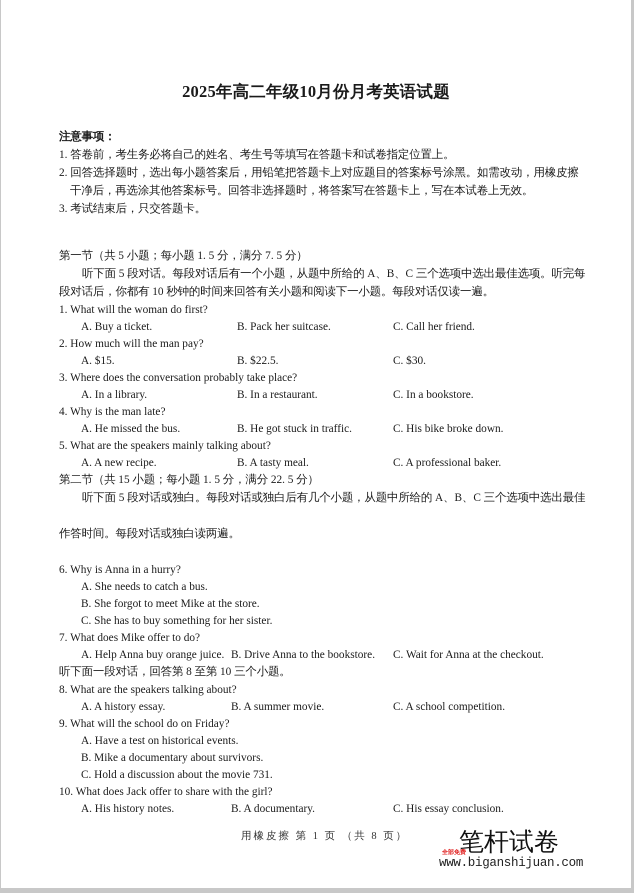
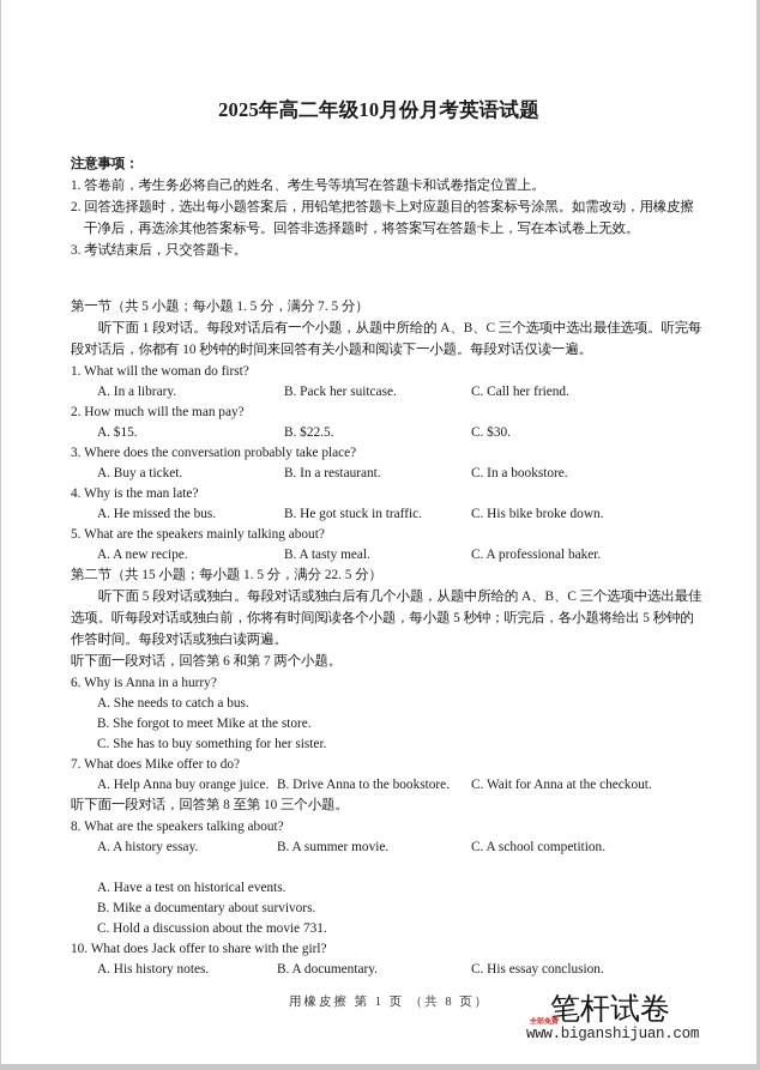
  2025年高二年级10月份月考英语试题
  注意事项：
  1. 答卷前，考生务必将自己的姓名、考生号等填写在答题卡和试卷指定位置上。
  2. 回答选择题时，选出每小题答案后，用铅笔把答题卡上对应题目的答案标号涂黑。如需改动，用橡皮擦
  干净后，再选涂其他答案标号。回答非选择题时，将答案写在答题卡上，写在本试卷上无效。
  3. 考试结束后，只交答题卡。
  第一节（共 5 小题；每小题 1. 5 分，满分 7. 5 分）
- 听下面 5 段对话。每段对话后有一个小题，从题中所给的 A、B、C 三个选项中选出最佳选项。听完每
+ 听下面 1 段对话。每段对话后有一个小题，从题中所给的 A、B、C 三个选项中选出最佳选项。听完每
  段对话后，你都有 10 秒钟的时间来回答有关小题和阅读下一小题。每段对话仅读一遍。
  1. What will the woman do first?
- A. Buy a ticket.
+ A. In a library.
  B. Pack her suitcase.
  C. Call her friend.
  2. How much will the man pay?
  A. $15.
  B. $22.5.
  C. $30.
  3. Where does the conversation probably take place?
- A. In a library.
+ A. Buy a ticket.
  B. In a restaurant.
  C. In a bookstore.
  4. Why is the man late?
  A. He missed the bus.
  B. He got stuck in traffic.
  C. His bike broke down.
  5. What are the speakers mainly talking about?
  A. A new recipe.
  B. A tasty meal.
  C. A professional baker.
  第二节（共 15 小题；每小题 1. 5 分，满分 22. 5 分）
  听下面 5 段对话或独白。每段对话或独白后有几个小题，从题中所给的 A、B、C 三个选项中选出最佳
+ 选项。听每段对话或独白前，你将有时间阅读各个小题，每小题 5 秒钟；听完后，各小题将给出 5 秒钟的
  作答时间。每段对话或独白读两遍。
+ 听下面一段对话，回答第 6 和第 7 两个小题。
  6. Why is Anna in a hurry?
  A. She needs to catch a bus.
  B. She forgot to meet Mike at the store.
  C. She has to buy something for her sister.
  7. What does Mike offer to do?
  A. Help Anna buy orange juice.
  B. Drive Anna to the bookstore.
  C. Wait for Anna at the checkout.
  听下面一段对话，回答第 8 至第 10 三个小题。
  8. What are the speakers talking about?
  A. A history essay.
  B. A summer movie.
  C. A school competition.
- 9. What will the school do on Friday?
  A. Have a test on historical events.
  B. Mike a documentary about survivors.
  C. Hold a discussion about the movie 731.
  10. What does Jack offer to share with the girl?
  A. His history notes.
  B. A documentary.
  C. His essay conclusion.
  用橡皮擦 第 1 页 （共 8 页）
  笔杆试卷
  www.biganshijuan.com
